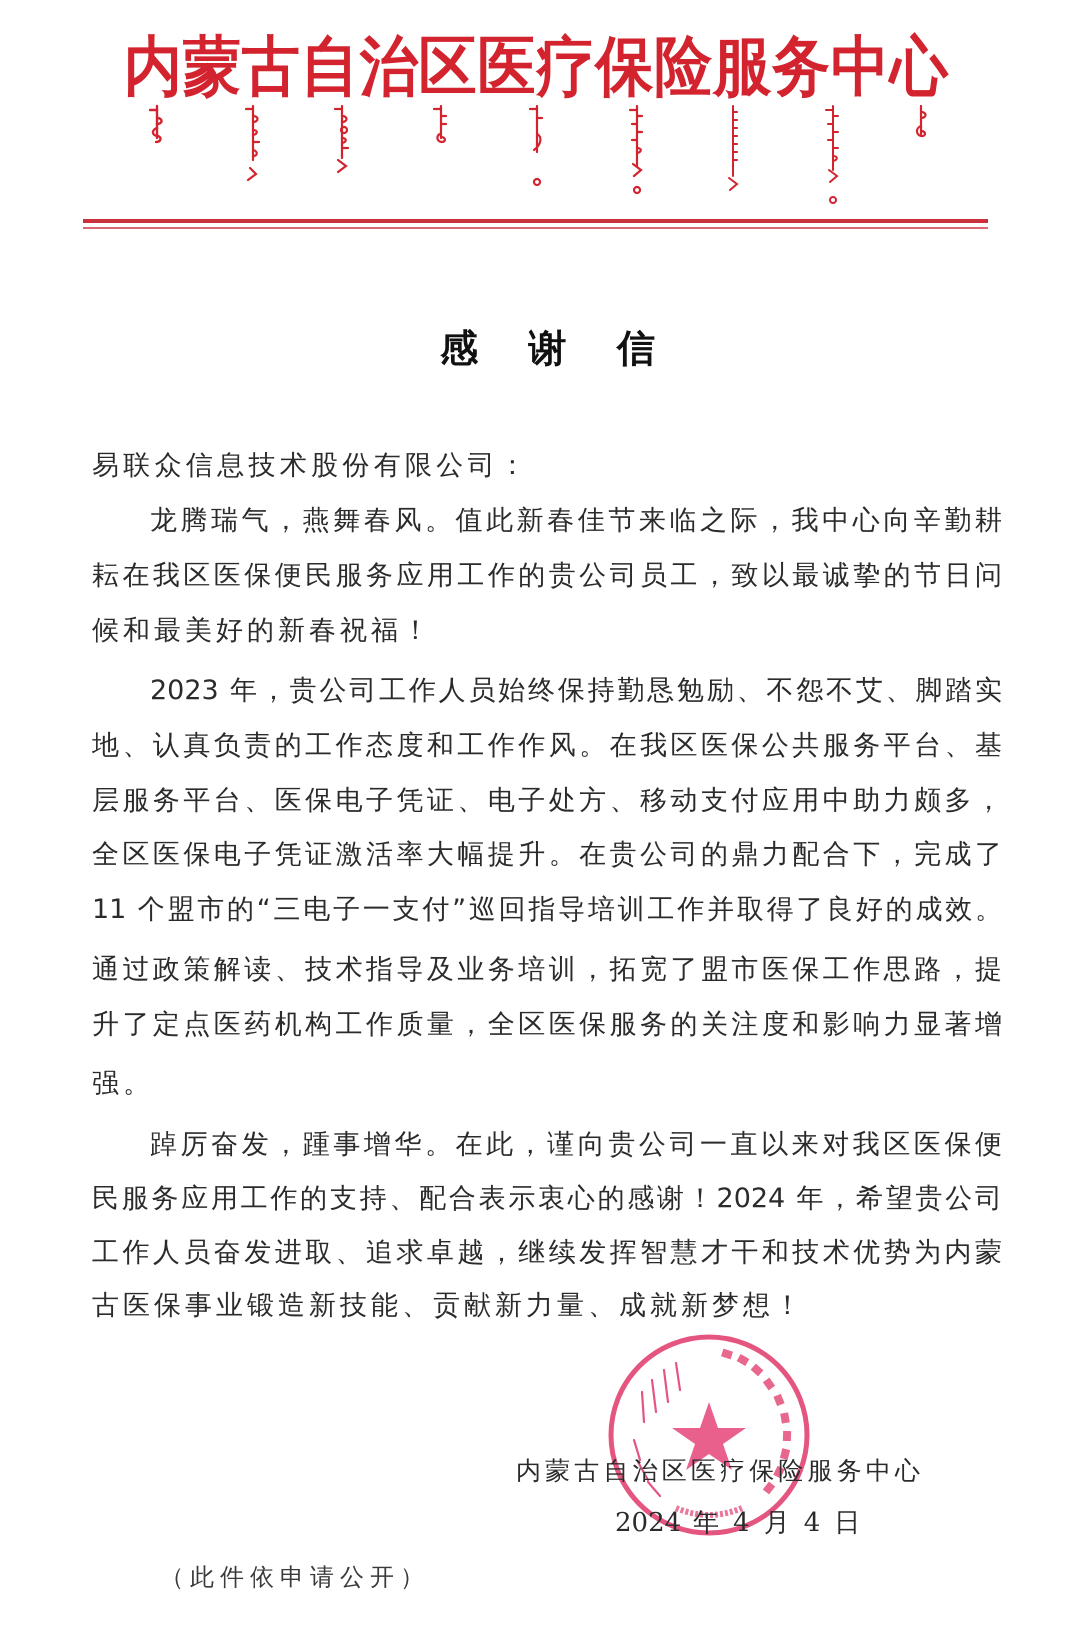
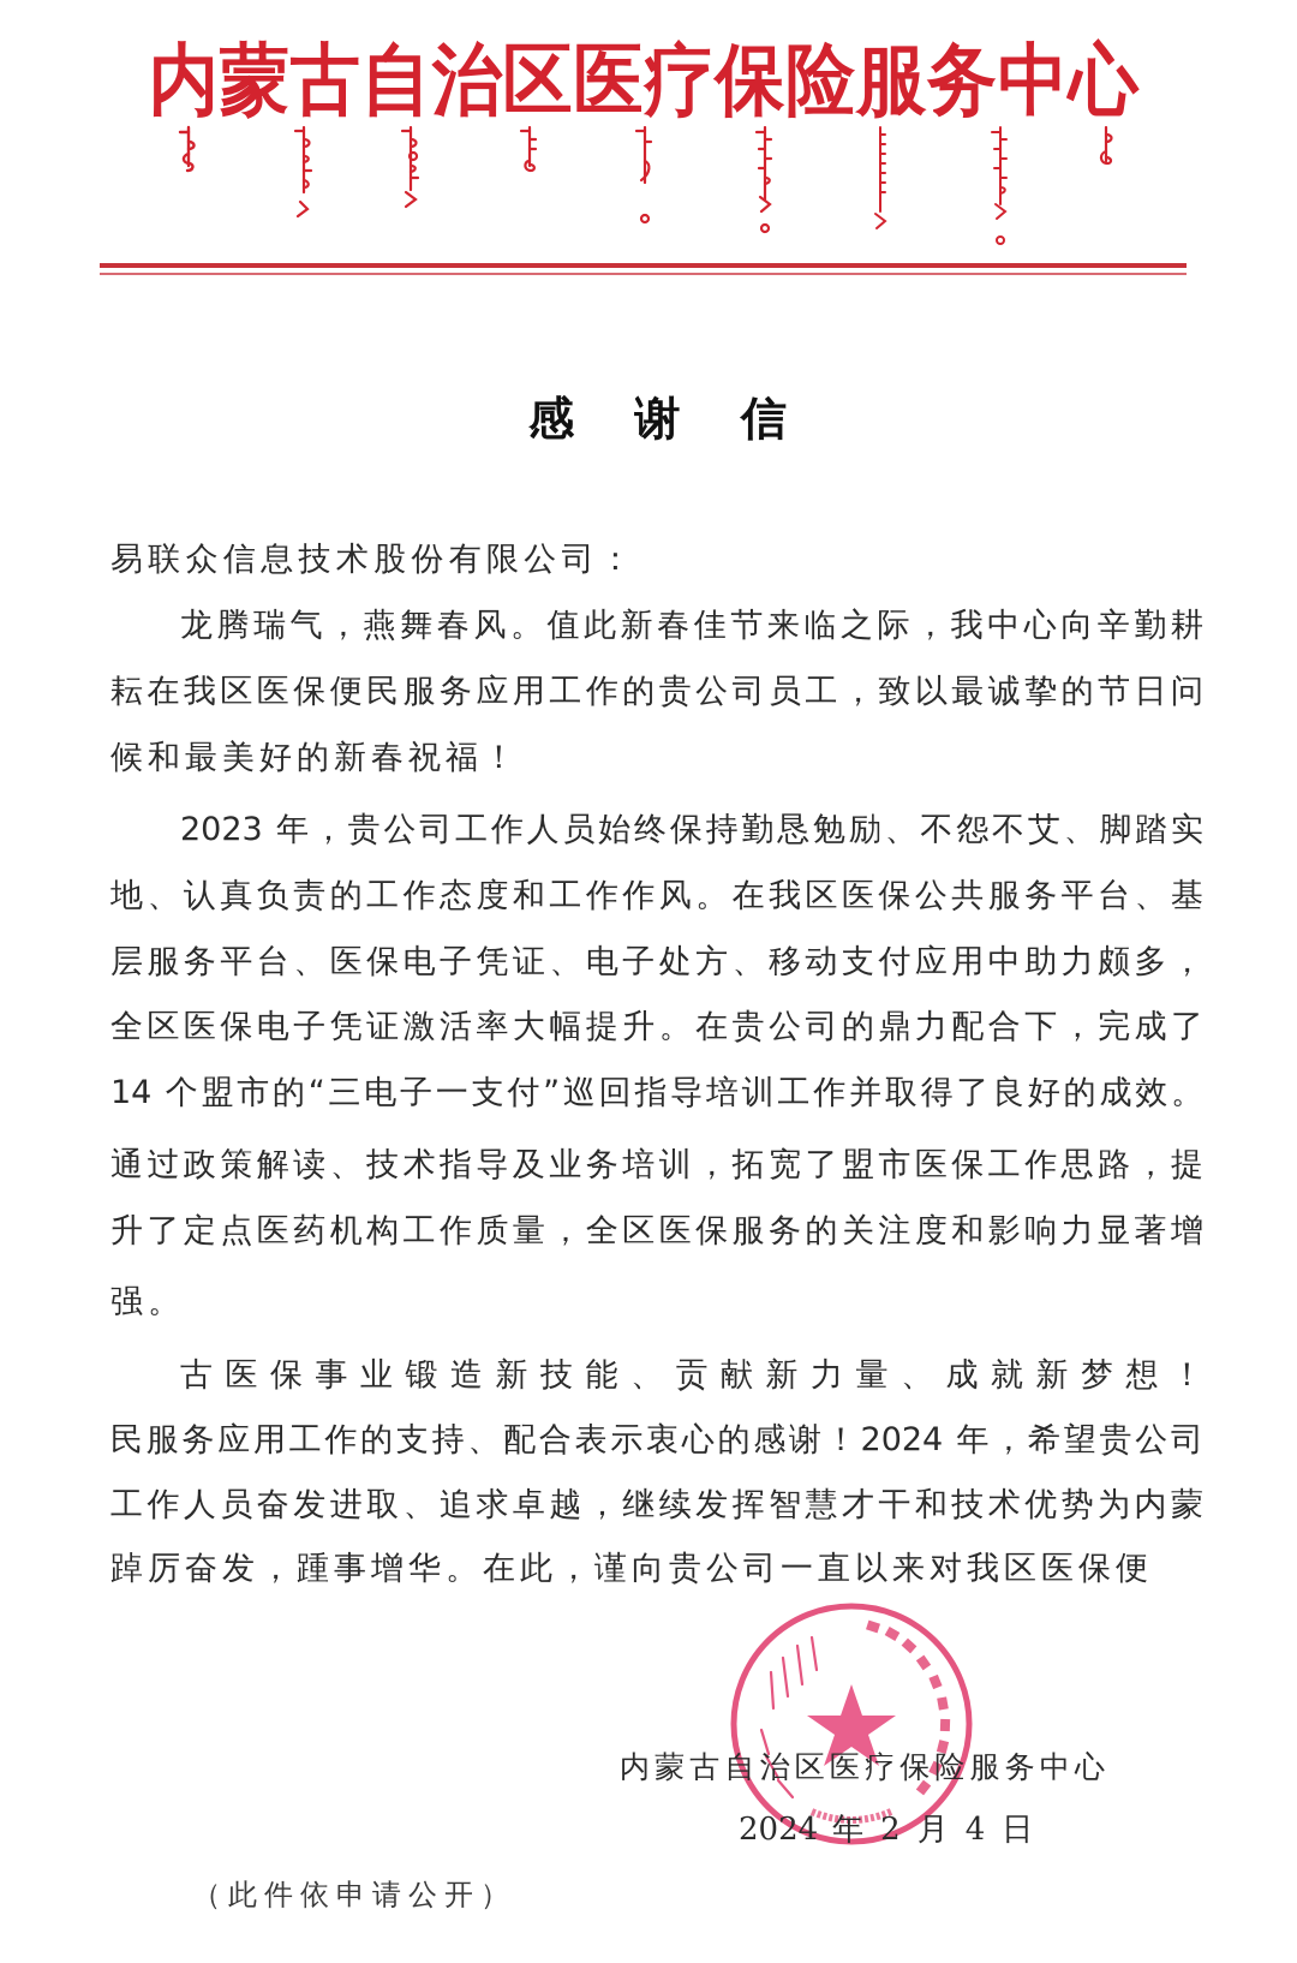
  内蒙古自治区医疗保险服务中心
  感 谢 信
  易联众信息技术股份有限公司：
  龙腾瑞气，燕舞春风。值此新春佳节来临之际，我中心向辛勤耕
  耘在我区医保便民服务应用工作的贵公司员工，致以最诚挚的节日问
  候和最美好的新春祝福！
  2023 年，贵公司工作人员始终保持勤恳勉励、不怨不艾、脚踏实
  地、认真负责的工作态度和工作作风。在我区医保公共服务平台、基
  层服务平台、医保电子凭证、电子处方、移动支付应用中助力颇多，
  全区医保电子凭证激活率大幅提升。在贵公司的鼎力配合下，完成了
- 11 个盟市的“三电子一支付”巡回指导培训工作并取得了良好的成效。
+ 14 个盟市的“三电子一支付”巡回指导培训工作并取得了良好的成效。
  通过政策解读、技术指导及业务培训，拓宽了盟市医保工作思路，提
  升了定点医药机构工作质量，全区医保服务的关注度和影响力显著增
  强。
- 踔厉奋发，踵事增华。在此，谨向贵公司一直以来对我区医保便
+ 古医保事业锻造新技能、贡献新力量、成就新梦想！
  民服务应用工作的支持、配合表示衷心的感谢！2024 年，希望贵公司
  工作人员奋发进取、追求卓越，继续发挥智慧才干和技术优势为内蒙
- 古医保事业锻造新技能、贡献新力量、成就新梦想！
+ 踔厉奋发，踵事增华。在此，谨向贵公司一直以来对我区医保便
  内蒙古自治区医疗保险服务中心
- 2024 年 4 月 4 日
+ 2024 年 2 月 4 日
  （此件依申请公开）
